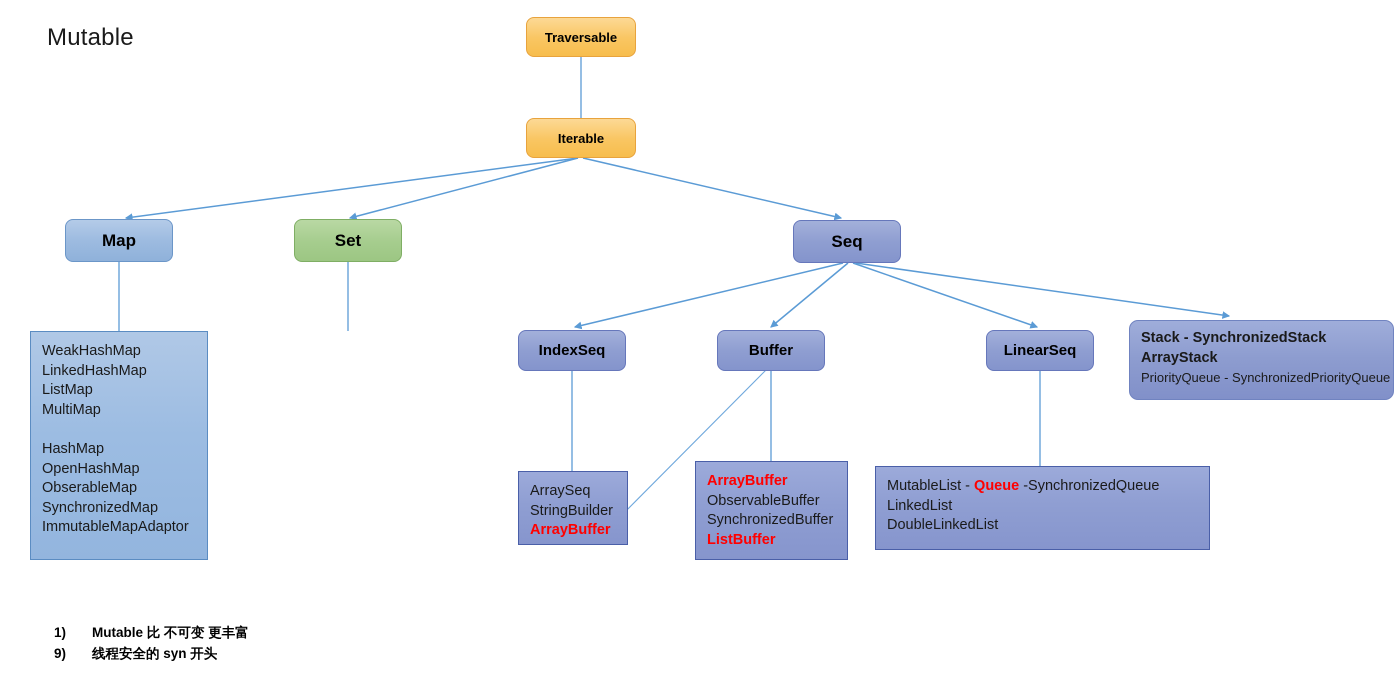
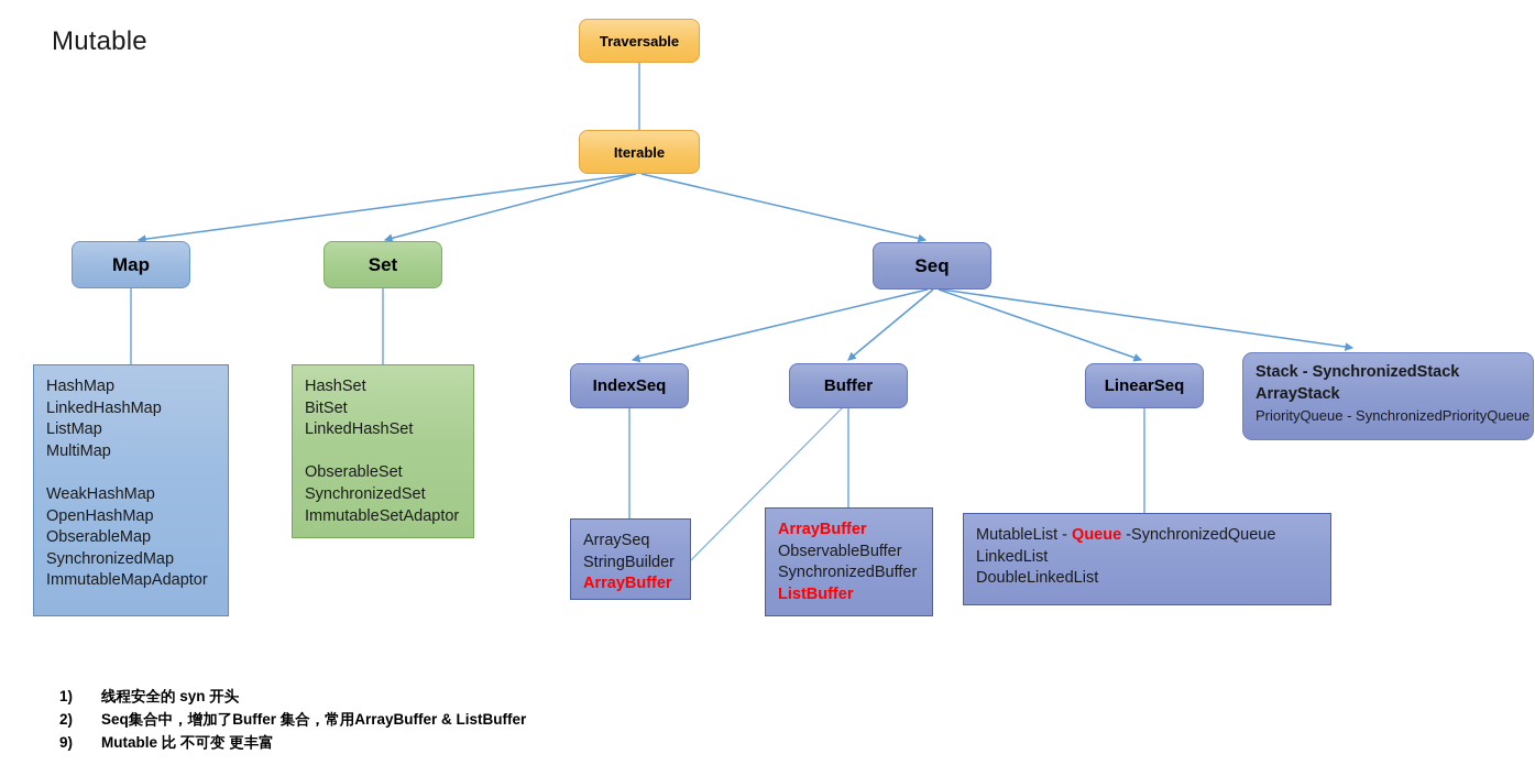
  Mutable
  Traversable
  Iterable
  Map
  Set
  Seq
  IndexSeq
  Buffer
  LinearSeq
  Stack - SynchronizedStack
  ArrayStack
  PriorityQueue - SynchronizedPriorityQueue
- WeakHashMap
+ HashMap
  LinkedHashMap
  ListMap
  MultiMap
- HashMap
+ WeakHashMap
  OpenHashMap
  ObserableMap
  SynchronizedMap
  ImmutableMapAdaptor
+ HashSet
+ BitSet
+ LinkedHashSet
+ ObserableSet
+ SynchronizedSet
+ ImmutableSetAdaptor
  ArraySeq
  StringBuilder
  ArrayBuffer
  ArrayBuffer
  ObservableBuffer
  SynchronizedBuffer
  ListBuffer
  MutableList - Queue -SynchronizedQueue
  LinkedList
  DoubleLinkedList
  1)
- Mutable 比 不可变 更丰富
+ 线程安全的 syn 开头
+ 2)
+ Seq集合中，增加了Buffer 集合，常用ArrayBuffer & ListBuffer
  9)
- 线程安全的 syn 开头
+ Mutable 比 不可变 更丰富
